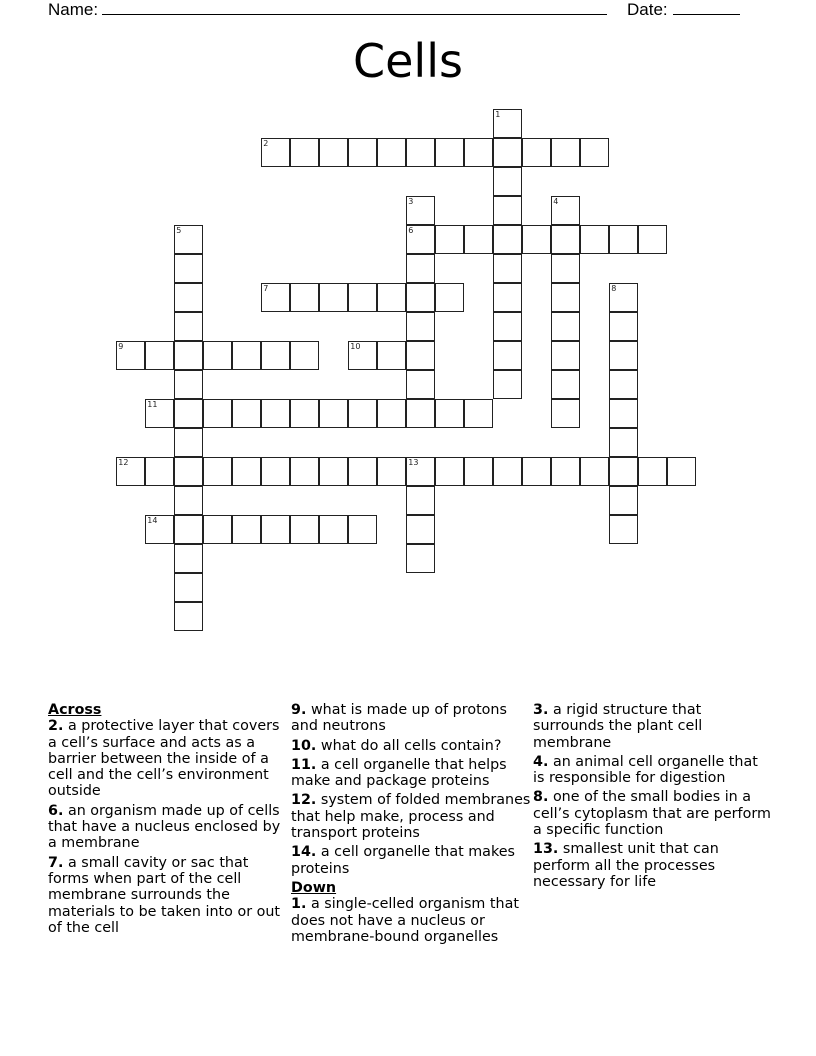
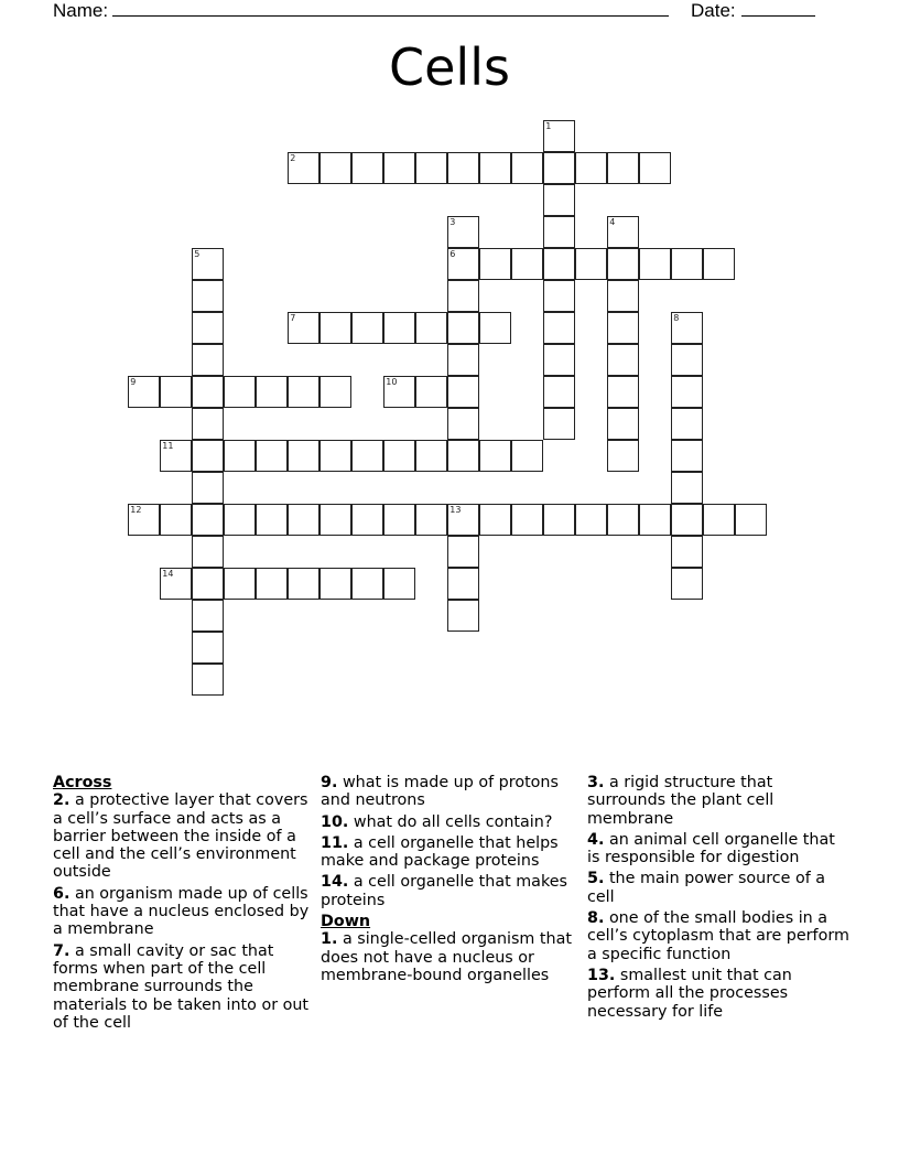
  Name:
  Date:
  Cells
  1
  2
  3
  6
  4
  5
  7
  8
  9
  10
  11
  12
  13
  14
  Across
  2. a protective layer that covers a cell’s surface and acts as a barrier between the inside of a cell and the cell’s environment outside
  6. an organism made up of cells that have a nucleus enclosed by a membrane
  7. a small cavity or sac that forms when part of the cell membrane surrounds the materials to be taken into or out of the cell
  9. what is made up of protons and neutrons
  10. what do all cells contain?
  11. a cell organelle that helps make and package proteins
- 12. system of folded membranes that help make, process and transport proteins
  14. a cell organelle that makes proteins
  Down
  1. a single-celled organism that does not have a nucleus or membrane-bound organelles
  3. a rigid structure that surrounds the plant cell membrane
  4. an animal cell organelle that is responsible for digestion
+ 5. the main power source of a cell
  8. one of the small bodies in a cell’s cytoplasm that are perform a specific function
  13. smallest unit that can perform all the processes necessary for life
